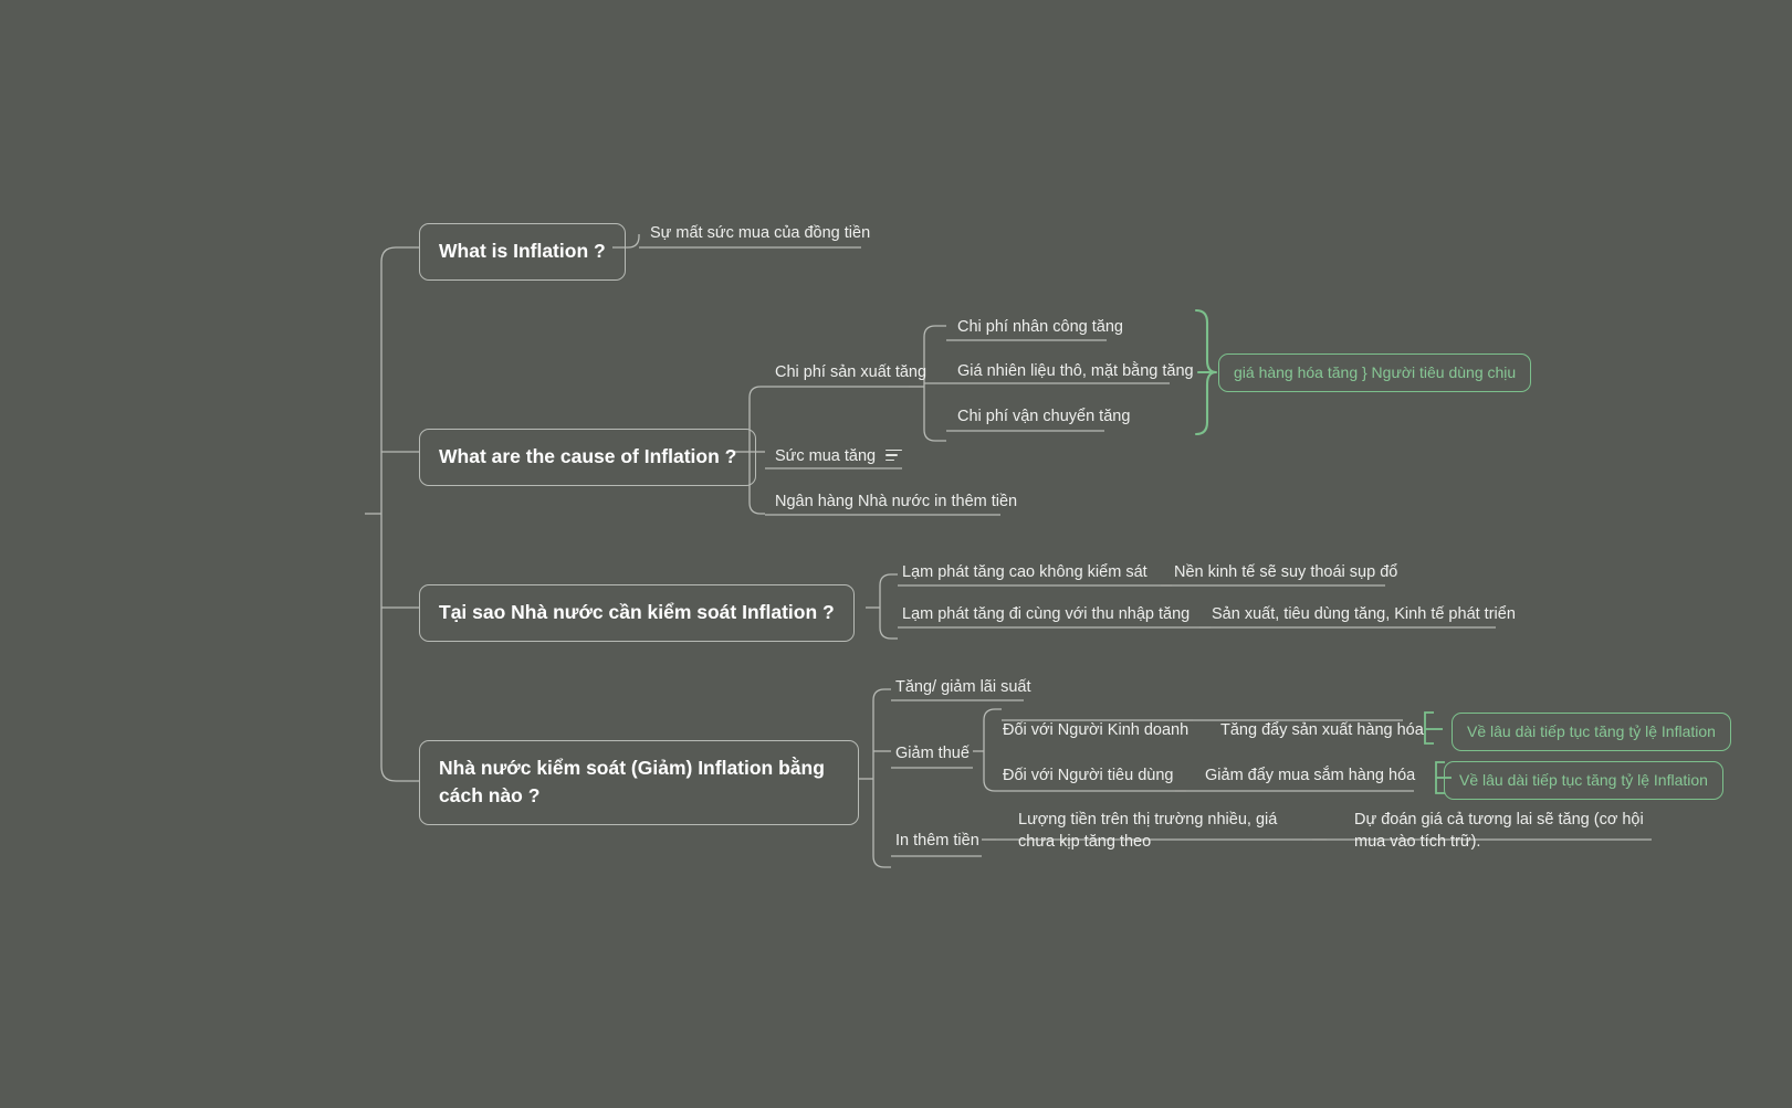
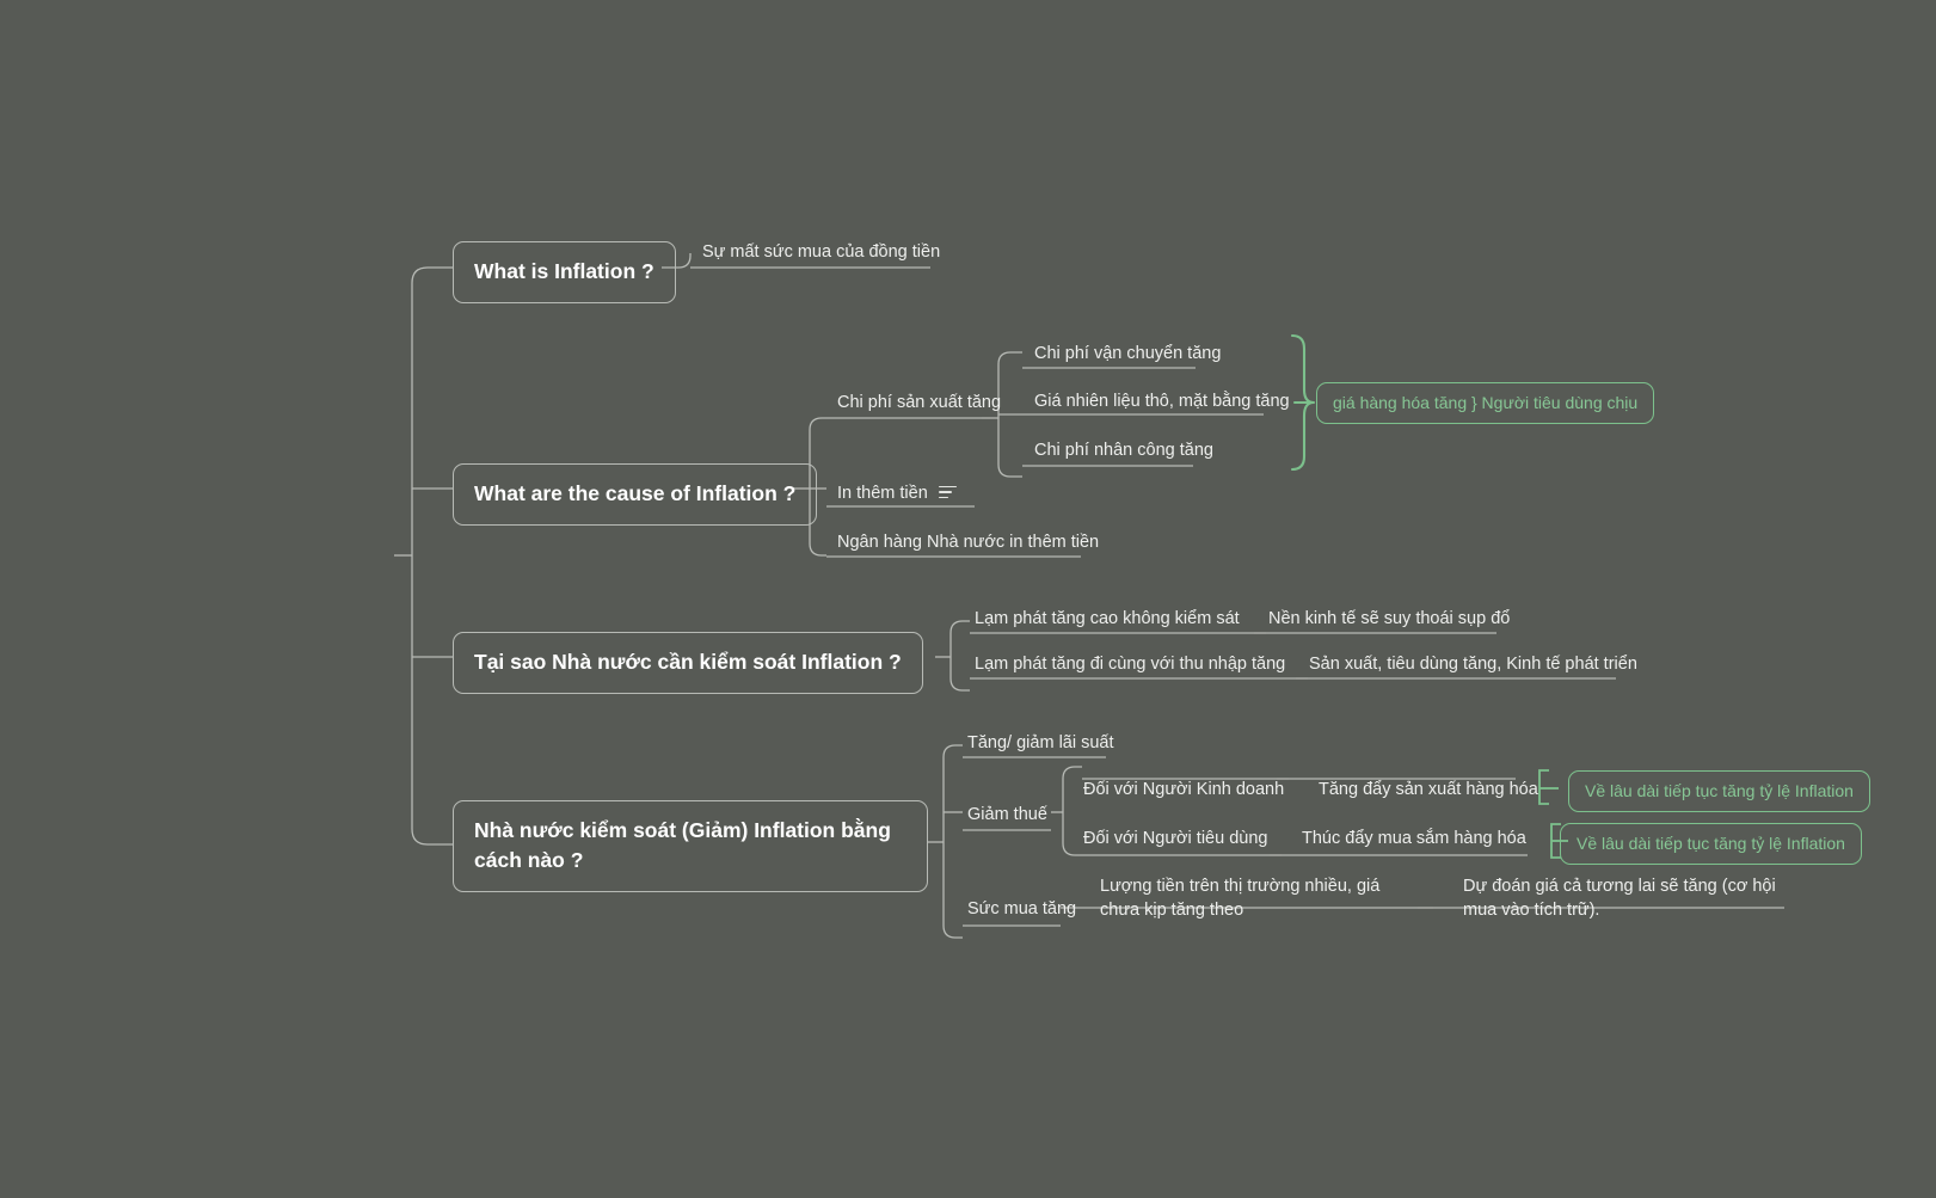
  What is Inflation ?
  Sự mất sức mua của đồng tiền
  What are the cause of Inflation ?
  Chi phí sản xuất tăng
- Sức mua tăng
+ In thêm tiền
  Ngân hàng Nhà nước in thêm tiền
- Chi phí nhân công tăng
+ Chi phí vận chuyển tăng
  Giá nhiên liệu thô, mặt bằng tăng
- Chi phí vận chuyển tăng
+ Chi phí nhân công tăng
  giá hàng hóa tăng } Người tiêu dùng chịu
  Tại sao Nhà nước cần kiểm soát Inflation ?
  Lạm phát tăng cao không kiểm sát
  Nền kinh tế sẽ suy thoái sụp đổ
  Lạm phát tăng đi cùng với thu nhập tăng
  Sản xuất, tiêu dùng tăng, Kinh tế phát triển
  Nhà nước kiểm soát (Giảm) Inflation bằng cách nào ?
  Tăng/ giảm lãi suất
  Giảm thuế
- In thêm tiền
+ Sức mua tăng
  Đối với Người Kinh doanh
  Tăng đẩy sản xuất hàng hóa
  Về lâu dài tiếp tục tăng tỷ lệ Inflation
  Đối với Người tiêu dùng
- Giảm đẩy mua sắm hàng hóa
+ Thúc đẩy mua sắm hàng hóa
  Về lâu dài tiếp tục tăng tỷ lệ Inflation
  Lượng tiền trên thị trường nhiều, giá chưa kịp tăng theo
  Dự đoán giá cả tương lai sẽ tăng (cơ hội mua vào tích trữ).
